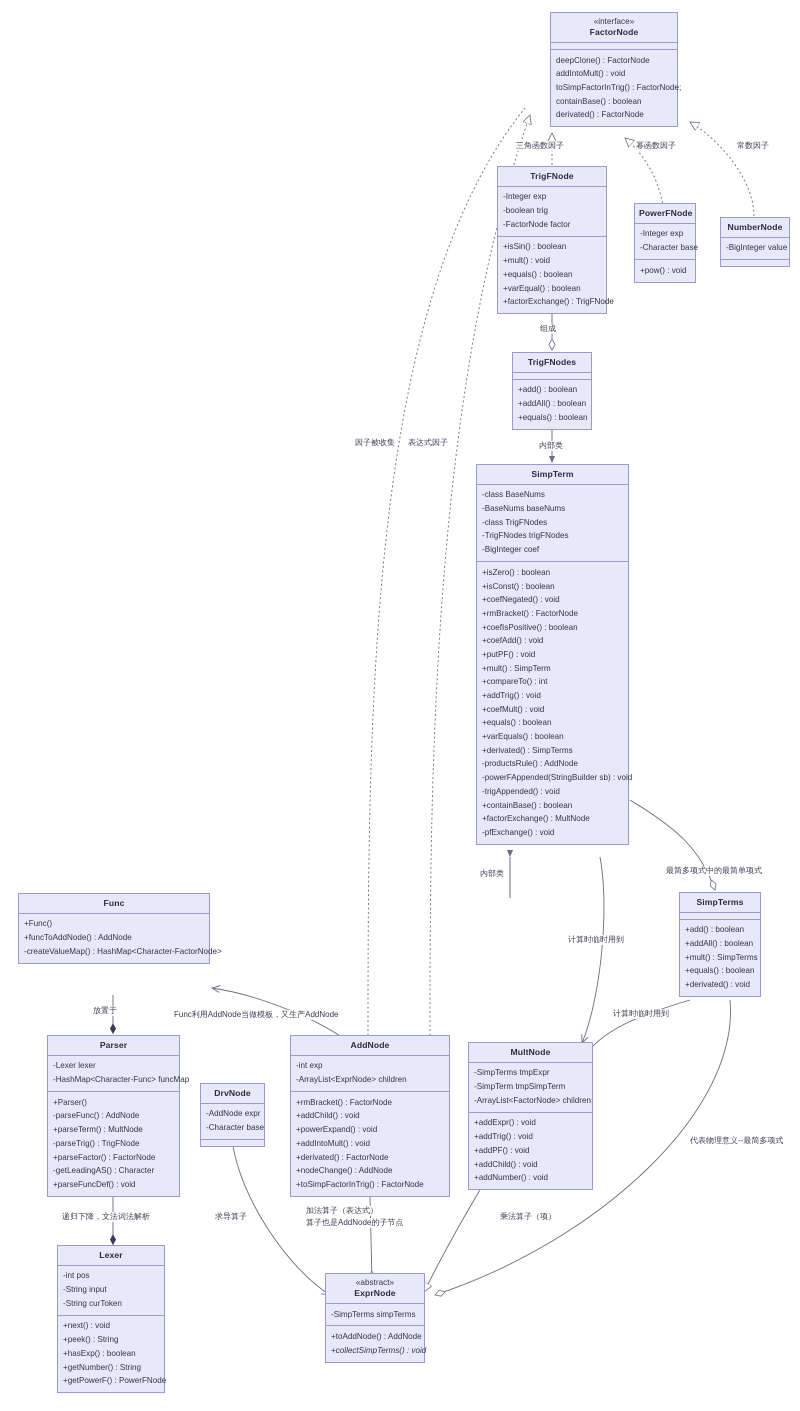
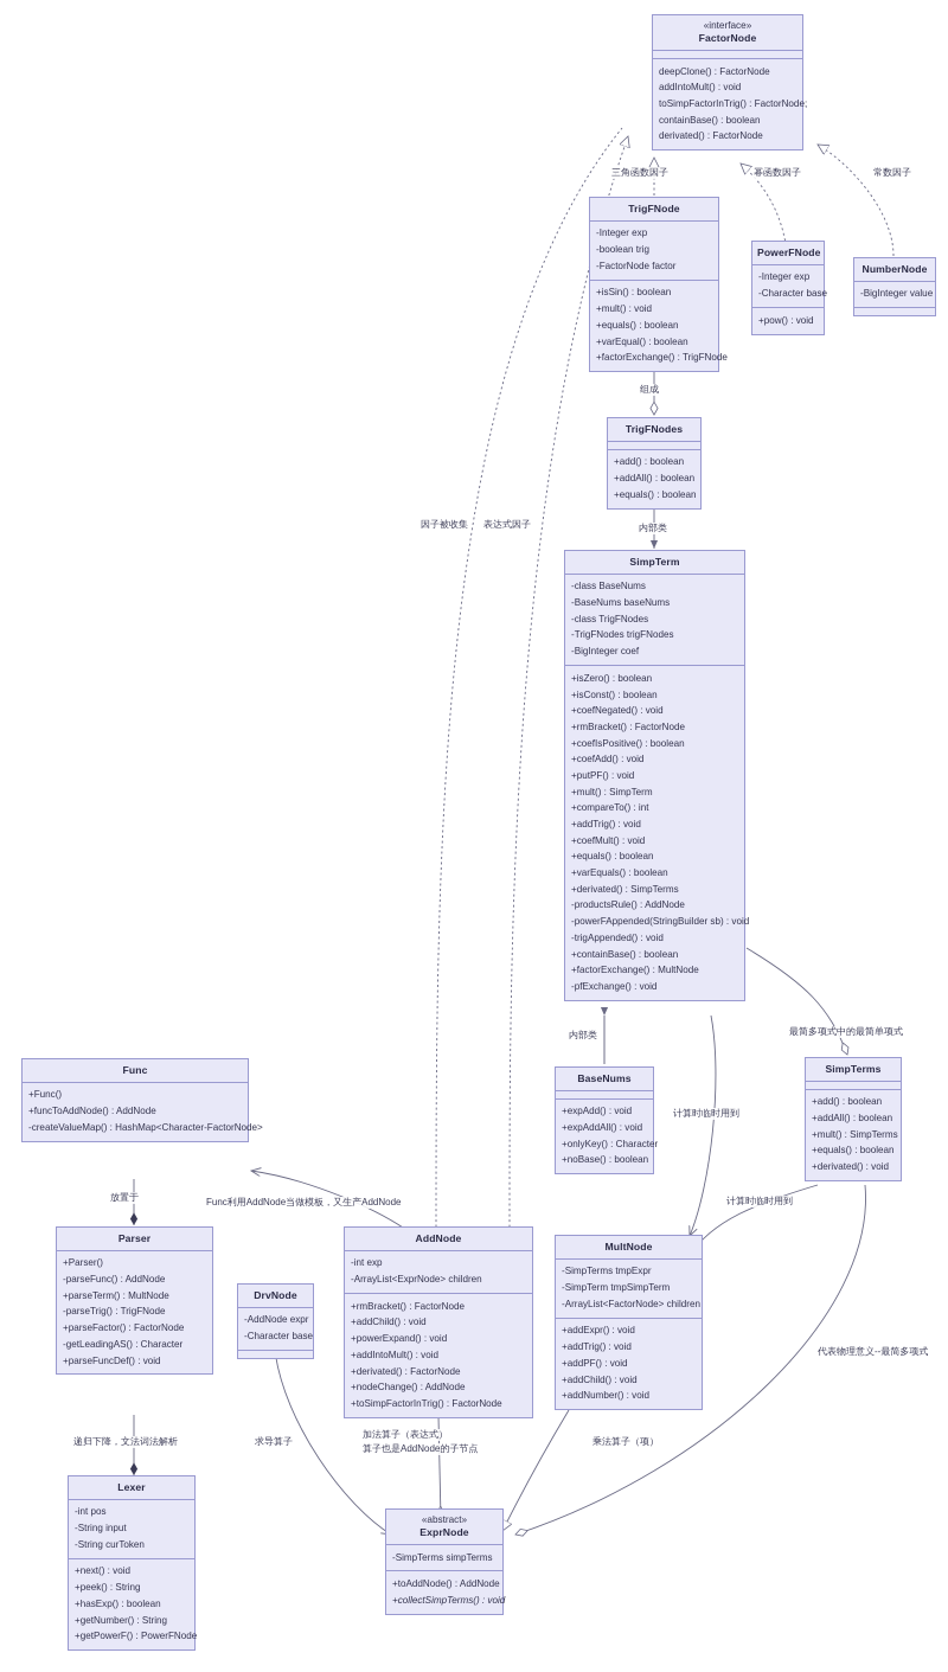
  «interface»
  FactorNode
  deepClone() : FactorNode
  addIntoMult() : void
  toSimpFactorInTrig() : FactorNode;
  containBase() : boolean
  derivated() : FactorNode
  TrigFNode
  -Integer exp
  -boolean trig
  -FactorNode factor
  +isSin() : boolean
  +mult() : void
  +equals() : boolean
  +varEqual() : boolean
  +factorExchange() : TrigFNode
  PowerFNode
  -Integer exp
  -Character base
  +pow() : void
  NumberNode
  -BigInteger value
  TrigFNodes
  +add() : boolean
  +addAll() : boolean
  +equals() : boolean
  SimpTerm
  -class BaseNums
  -BaseNums baseNums
  -class TrigFNodes
  -TrigFNodes trigFNodes
  -BigInteger coef
  +isZero() : boolean
  +isConst() : boolean
  +coefNegated() : void
  +rmBracket() : FactorNode
  +coefIsPositive() : boolean
  +coefAdd() : void
  +putPF() : void
  +mult() : SimpTerm
  +compareTo() : int
  +addTrig() : void
  +coefMult() : void
  +equals() : boolean
  +varEquals() : boolean
  +derivated() : SimpTerms
  -productsRule() : AddNode
  -powerFAppended(StringBuilder sb) : void
  -trigAppended() : void
  +containBase() : boolean
  +factorExchange() : MultNode
  -pfExchange() : void
+ BaseNums
+ +expAdd() : void
+ +expAddAll() : void
+ +onlyKey() : Character
+ +noBase() : boolean
  SimpTerms
  +add() : boolean
  +addAll() : boolean
  +mult() : SimpTerms
  +equals() : boolean
  +derivated() : void
  Func
  +Func()
  +funcToAddNode() : AddNode
  -createValueMap() : HashMap<Character-FactorNode>
  Parser
- -Lexer lexer
- -HashMap<Character-Func> funcMap
  +Parser()
  -parseFunc() : AddNode
  +parseTerm() : MultNode
  -parseTrig() : TrigFNode
  +parseFactor() : FactorNode
  -getLeadingAS() : Character
  +parseFuncDef() : void
  Lexer
  -int pos
  -String input
  -String curToken
  +next() : void
  +peek() : String
  +hasExp() : boolean
  +getNumber() : String
  +getPowerF() : PowerFNode
  DrvNode
  -AddNode expr
  -Character base
  AddNode
  -int exp
  -ArrayList<ExprNode> children
  +rmBracket() : FactorNode
  +addChild() : void
  +powerExpand() : void
  +addIntoMult() : void
  +derivated() : FactorNode
  +nodeChange() : AddNode
  +toSimpFactorInTrig() : FactorNode
  MultNode
  -SimpTerms tmpExpr
  -SimpTerm tmpSimpTerm
  -ArrayList<FactorNode> children
  +addExpr() : void
  +addTrig() : void
  +addPF() : void
  +addChild() : void
  +addNumber() : void
  «abstract»
  ExprNode
  -SimpTerms simpTerms
  +toAddNode() : AddNode
  +collectSimpTerms() : void
  三角函数因子
  幂函数因子
  常数因子
  组成
  内部类
  内部类
  因子被收集
  表达式因子
  最简多项式中的最简单项式
  计算时临时用到
  计算时临时用到
  代表物理意义--最简多项式
  放置于
  Func利用AddNode当做模板，又生产AddNode
  递归下降，文法词法解析
  求导算子
  加法算子（表达式）
  算子也是AddNode的子节点
  乘法算子（项）
